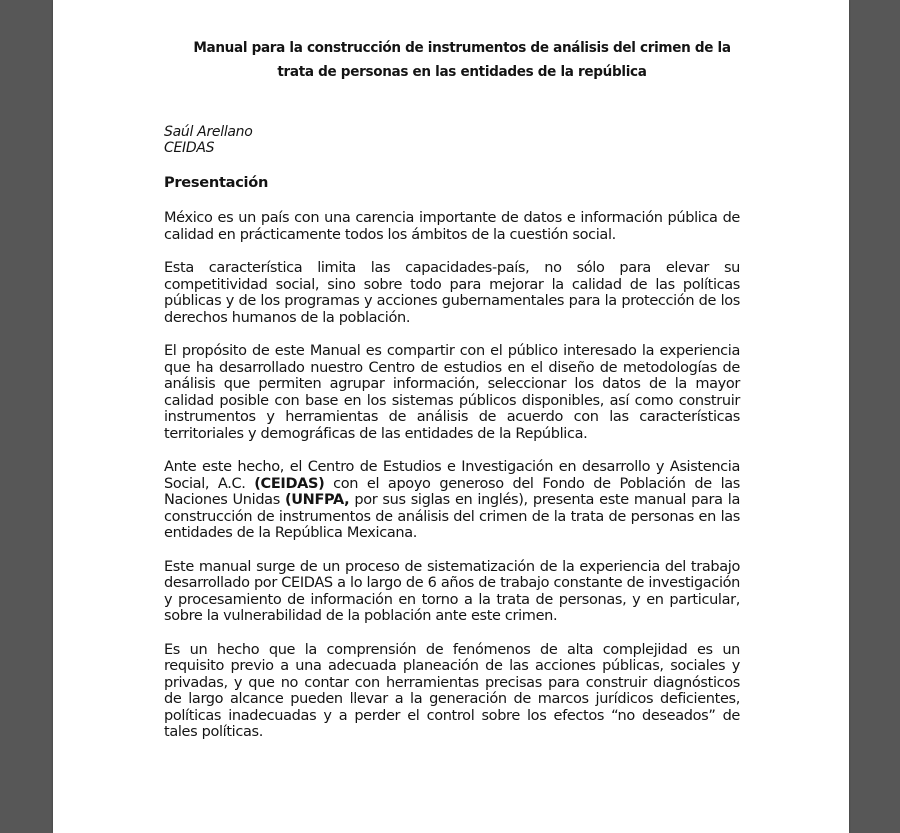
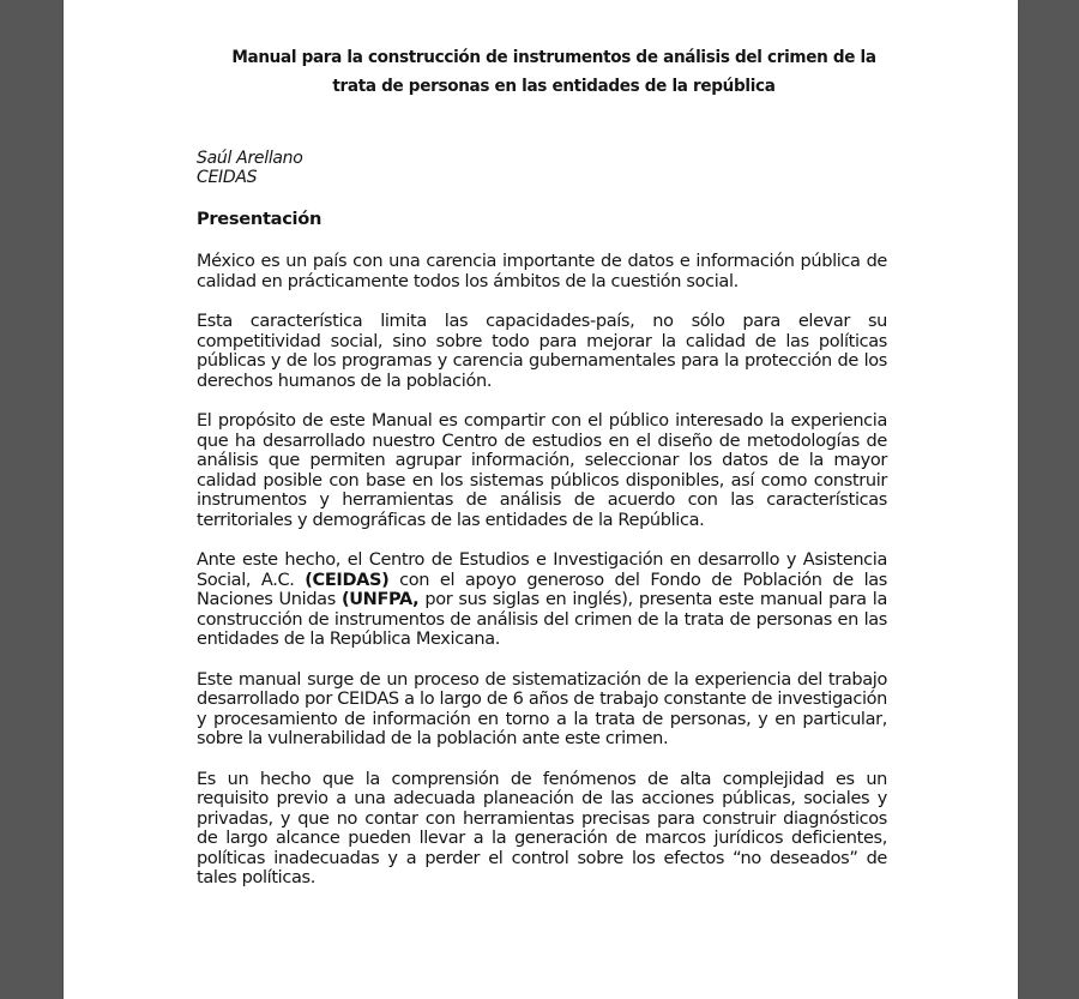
  Manual para la construcción de instrumentos de análisis del crimen de la trata de personas en las entidades de la república
  Saúl Arellano
  CEIDAS
  Presentación
  México es un país con una carencia importante de datos e información pública de calidad en prácticamente todos los ámbitos de la cuestión social.
- Esta característica limita las capacidades-país, no sólo para elevar su competitividad social, sino sobre todo para mejorar la calidad de las políticas públicas y de los programas y acciones gubernamentales para la protección de los derechos humanos de la población.
+ Esta característica limita las capacidades-país, no sólo para elevar su competitividad social, sino sobre todo para mejorar la calidad de las políticas públicas y de los programas y carencia gubernamentales para la protección de los derechos humanos de la población.
  El propósito de este Manual es compartir con el público interesado la experiencia que ha desarrollado nuestro Centro de estudios en el diseño de metodologías de análisis que permiten agrupar información, seleccionar los datos de la mayor calidad posible con base en los sistemas públicos disponibles, así como construir instrumentos y herramientas de análisis de acuerdo con las características territoriales y demográficas de las entidades de la República.
  Ante este hecho, el Centro de Estudios e Investigación en desarrollo y Asistencia Social, A.C. (CEIDAS) con el apoyo generoso del Fondo de Población de las Naciones Unidas (UNFPA, por sus siglas en inglés), presenta este manual para la construcción de instrumentos de análisis del crimen de la trata de personas en las entidades de la República Mexicana.
  Este manual surge de un proceso de sistematización de la experiencia del trabajo desarrollado por CEIDAS a lo largo de 6 años de trabajo constante de investigación y procesamiento de información en torno a la trata de personas, y en particular, sobre la vulnerabilidad de la población ante este crimen.
  Es un hecho que la comprensión de fenómenos de alta complejidad es un requisito previo a una adecuada planeación de las acciones públicas, sociales y privadas, y que no contar con herramientas precisas para construir diagnósticos de largo alcance pueden llevar a la generación de marcos jurídicos deficientes, políticas inadecuadas y a perder el control sobre los efectos “no deseados” de tales políticas.
